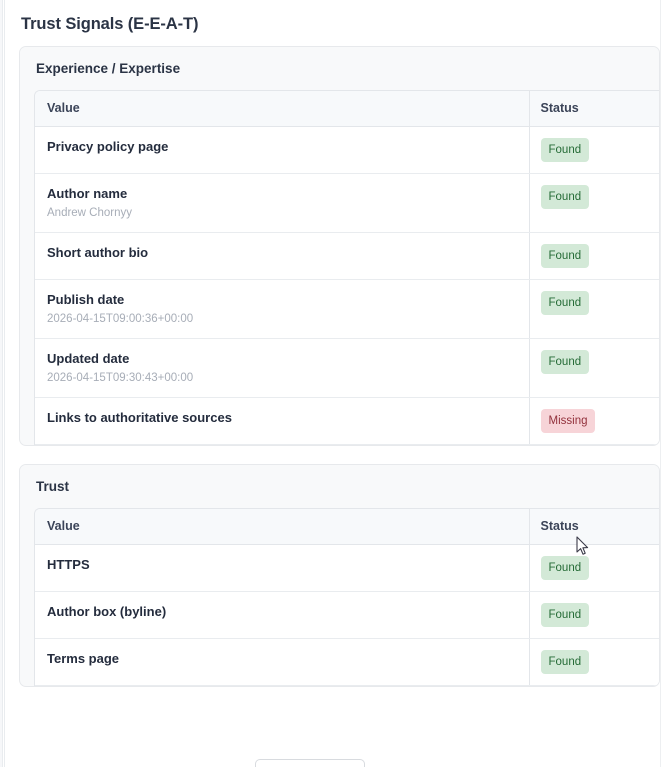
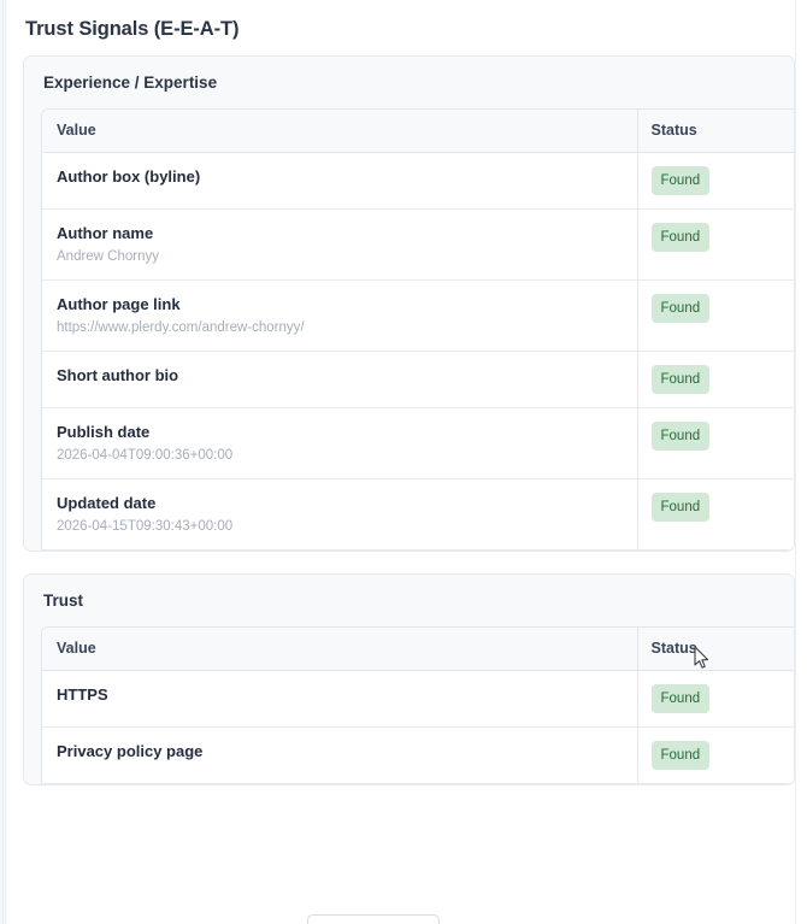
  Trust Signals (E-E-A-T)
  Experience / Expertise
  Value	Status
- Privacy policy page	Found
+ Author box (byline)	Found
  Author nameAndrew Chornyy	Found
+ Author page linkhttps://www.plerdy.com/andrew-chornyy/	Found
  Short author bio	Found
- Publish date2026-04-15T09:00:36+00:00	Found
+ Publish date2026-04-04T09:00:36+00:00	Found
  Updated date2026-04-15T09:30:43+00:00	Found
- Links to authoritative sources	Missing
  Trust
  Value	Status
  HTTPS	Found
- Author box (byline)	Found
+ Privacy policy page	Found
- Terms page	Found
